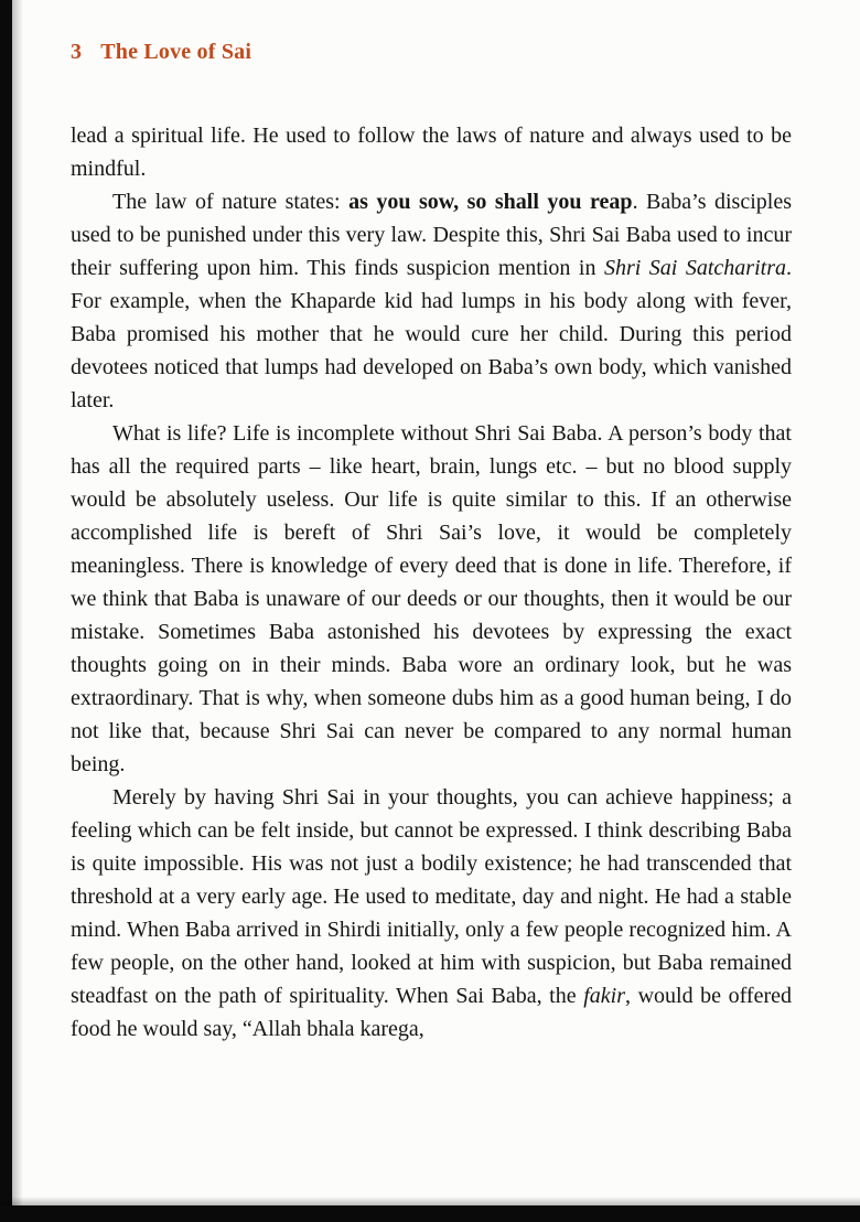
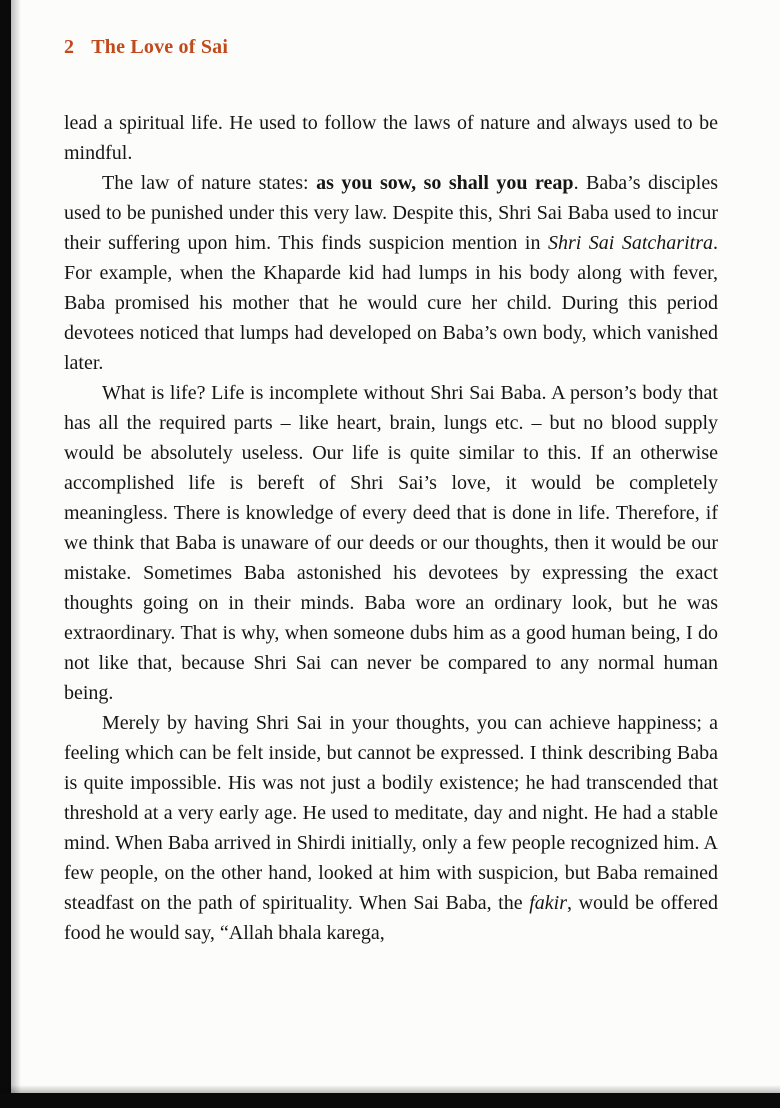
- 3 The Love of Sai
+ 2 The Love of Sai
  lead a spiritual life. He used to follow the laws of nature and always used to be mindful.
  The law of nature states: as you sow, so shall you reap. Baba’s disciples used to be punished under this very law. Despite this, Shri Sai Baba used to incur their suffering upon him. This finds suspicion mention in Shri Sai Satcharitra. For example, when the Khaparde kid had lumps in his body along with fever, Baba promised his mother that he would cure her child. During this period devotees noticed that lumps had developed on Baba’s own body, which vanished later.
  What is life? Life is incomplete without Shri Sai Baba. A person’s body that has all the required parts – like heart, brain, lungs etc. – but no blood supply would be absolutely useless. Our life is quite similar to this. If an otherwise accomplished life is bereft of Shri Sai’s love, it would be completely meaningless. There is knowledge of every deed that is done in life. Therefore, if we think that Baba is unaware of our deeds or our thoughts, then it would be our mistake. Sometimes Baba astonished his devotees by expressing the exact thoughts going on in their minds. Baba wore an ordinary look, but he was extraordinary. That is why, when someone dubs him as a good human being, I do not like that, because Shri Sai can never be compared to any normal human being.
  Merely by having Shri Sai in your thoughts, you can achieve happiness; a feeling which can be felt inside, but cannot be expressed. I think describing Baba is quite impossible. His was not just a bodily existence; he had transcended that threshold at a very early age. He used to meditate, day and night. He had a stable mind. When Baba arrived in Shirdi initially, only a few people recognized him. A few people, on the other hand, looked at him with suspicion, but Baba remained steadfast on the path of spirituality. When Sai Baba, the fakir, would be offered food he would say, “Allah bhala karega,
